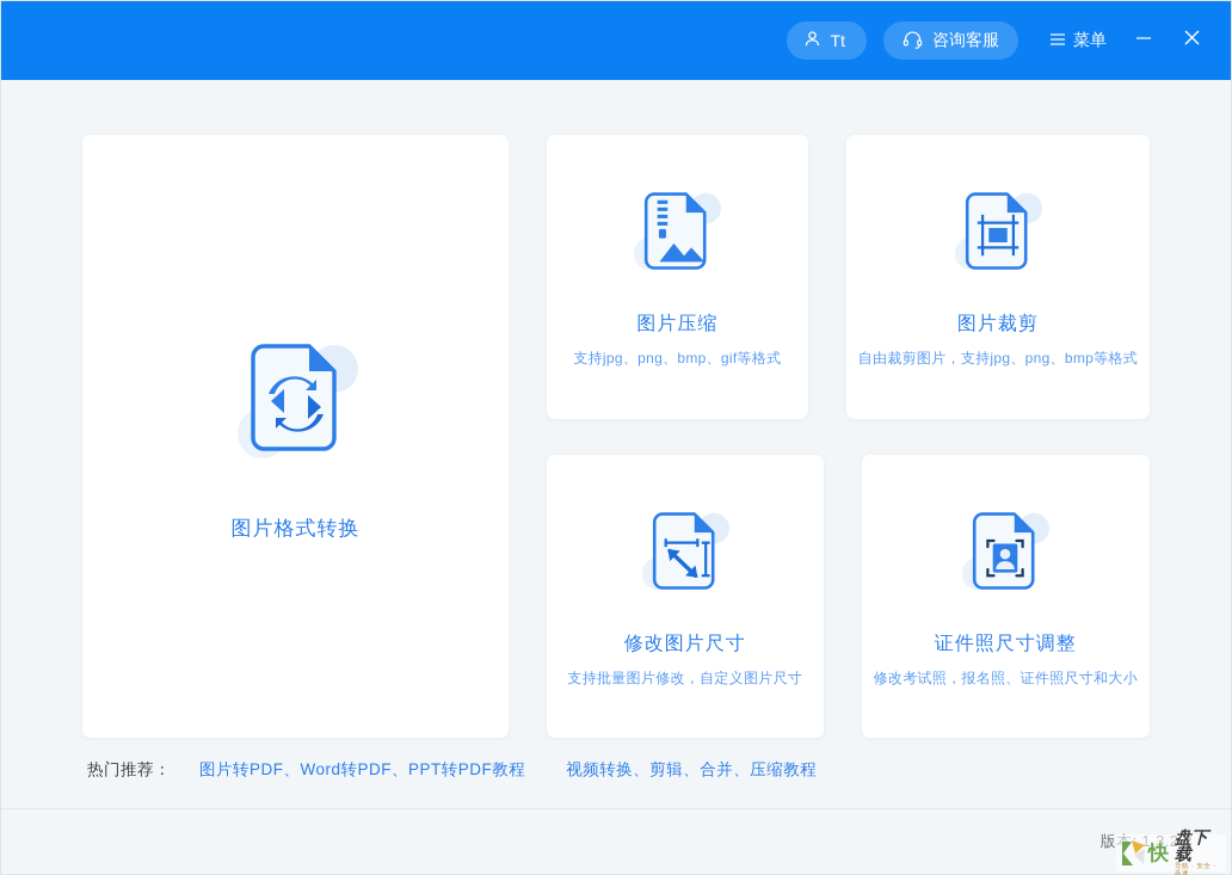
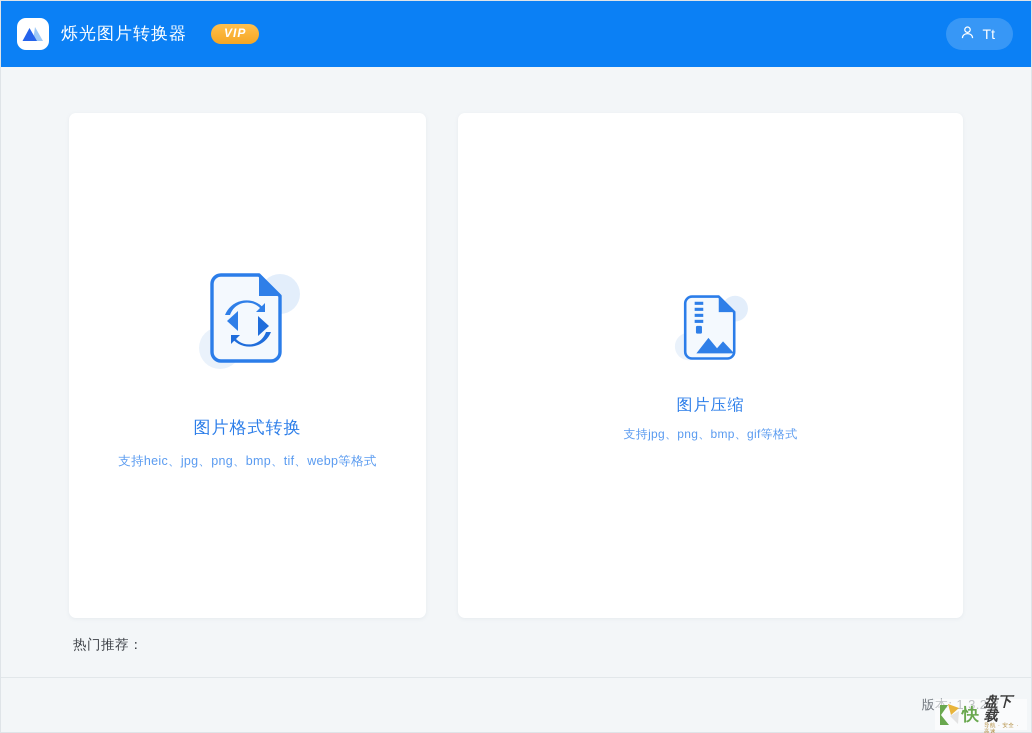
+ 烁光图片转换器
+ VIP
  Tt
- 咨询客服
- 菜单
  图片格式转换
+ 支持heic、jpg、png、bmp、tif、webp等格式
  图片压缩
  支持jpg、png、bmp、gif等格式
- 图片裁剪
- 自由裁剪图片，支持jpg、png、bmp等格式
- 修改图片尺寸
- 支持批量图片修改，自定义图片尺寸
- 证件照尺寸调整
- 修改考试照，报名照、证件照尺寸和大小
  热门推荐：
- 图片转PDF、Word转PDF、PPT转PDF教程
- 视频转换、剪辑、合并、压缩教程
  版 1.3.2.2
  快
  盘下载
